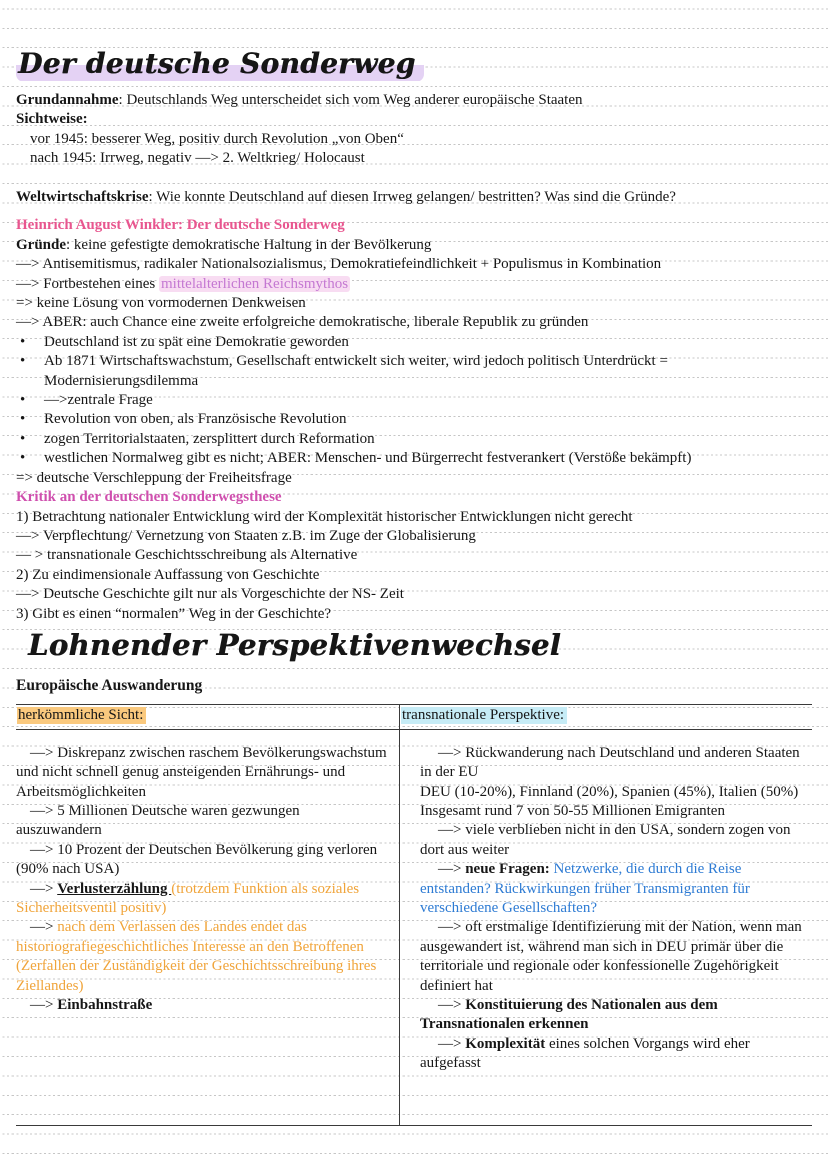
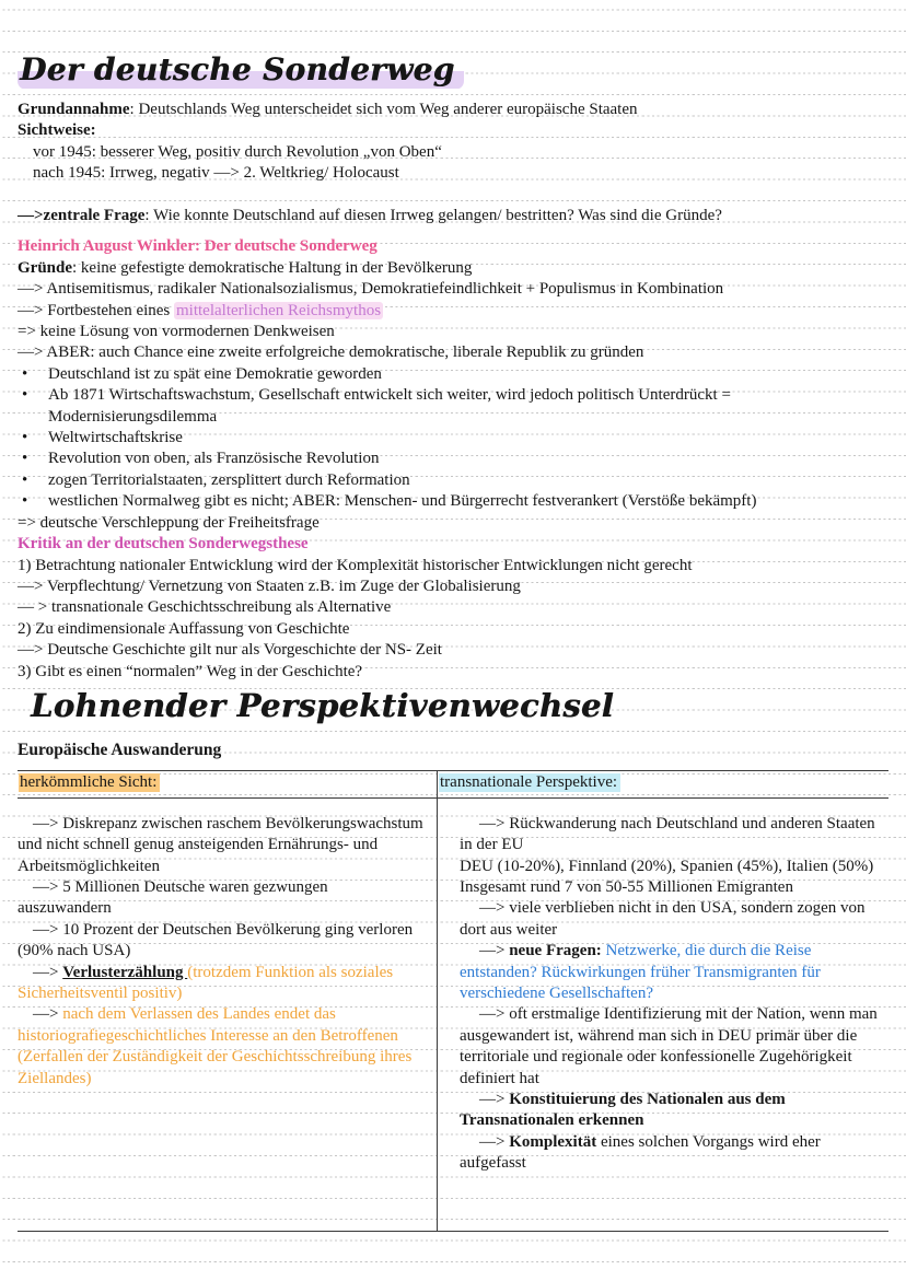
  Der deutsche Sonderweg
  Grundannahme: Deutschlands Weg unterscheidet sich vom Weg anderer europäische Staaten
  Sichtweise:
  vor 1945: besserer Weg, positiv durch Revolution „von Oben“
  nach 1945: Irrweg, negativ —> 2. Weltkrieg/ Holocaust
- Weltwirtschaftskrise: Wie konnte Deutschland auf diesen Irrweg gelangen/ bestritten? Was sind die Gründe?
+ —>zentrale Frage: Wie konnte Deutschland auf diesen Irrweg gelangen/ bestritten? Was sind die Gründe?
  Heinrich August Winkler: Der deutsche Sonderweg
  Gründe: keine gefestigte demokratische Haltung in der Bevölkerung
  —> Antisemitismus, radikaler Nationalsozialismus, Demokratiefeindlichkeit + Populismus in Kombination
  —> Fortbestehen eines mittelalterlichen Reichsmythos
  => keine Lösung von vormodernen Denkweisen
  —> ABER: auch Chance eine zweite erfolgreiche demokratische, liberale Republik zu gründen
  • Deutschland ist zu spät eine Demokratie geworden
  • Ab 1871 Wirtschaftswachstum, Gesellschaft entwickelt sich weiter, wird jedoch politisch Unterdrückt = Modernisierungsdilemma
- • —>zentrale Frage
+ • Weltwirtschaftskrise
  • Revolution von oben, als Französische Revolution
  • zogen Territorialstaaten, zersplittert durch Reformation
  • westlichen Normalweg gibt es nicht; ABER: Menschen- und Bürgerrecht festverankert (Verstöße bekämpft)
  => deutsche Verschleppung der Freiheitsfrage
  Kritik an der deutschen Sonderwegsthese
  1) Betrachtung nationaler Entwicklung wird der Komplexität historischer Entwicklungen nicht gerecht
  —> Verpflechtung/ Vernetzung von Staaten z.B. im Zuge der Globalisierung
  — > transnationale Geschichtsschreibung als Alternative
  2) Zu eindimensionale Auffassung von Geschichte
  —> Deutsche Geschichte gilt nur als Vorgeschichte der NS- Zeit
  3) Gibt es einen “normalen” Weg in der Geschichte?
  Lohnender Perspektivenwechsel
  Europäische Auswanderung
  herkömmliche Sicht:
  transnationale Perspektive:
  —> Diskrepanz zwischen raschem Bevölkerungswachstum und nicht schnell genug ansteigenden Ernährungs- und Arbeitsmöglichkeiten
  —> 5 Millionen Deutsche waren gezwungen auszuwandern
  —> 10 Prozent der Deutschen Bevölkerung ging verloren (90% nach USA)
  —> Verlusterzählung (trotzdem Funktion als soziales Sicherheitsventil positiv)
  —> nach dem Verlassen des Landes endet das historiografiegeschichtliches Interesse an den Betroffenen (Zerfallen der Zuständigkeit der Geschichtsschreibung ihres Ziellandes)
- —> Einbahnstraße
  —> Rückwanderung nach Deutschland und anderen Staaten in der EU
  DEU (10-20%), Finnland (20%), Spanien (45%), Italien (50%) Insgesamt rund 7 von 50-55 Millionen Emigranten
  —> viele verblieben nicht in den USA, sondern zogen von dort aus weiter
  —> neue Fragen: Netzwerke, die durch die Reise entstanden? Rückwirkungen früher Transmigranten für verschiedene Gesellschaften?
  —> oft erstmalige Identifizierung mit der Nation, wenn man ausgewandert ist, während man sich in DEU primär über die territoriale und regionale oder konfessionelle Zugehörigkeit definiert hat
  —> Konstituierung des Nationalen aus dem Transnationalen erkennen
  —> Komplexität eines solchen Vorgangs wird eher aufgefasst
